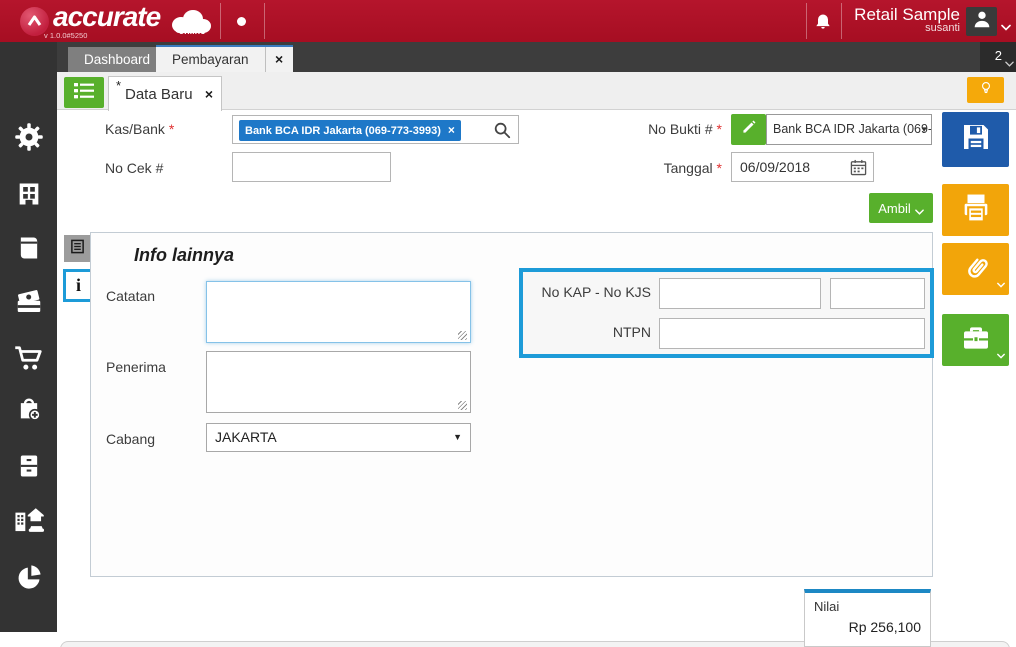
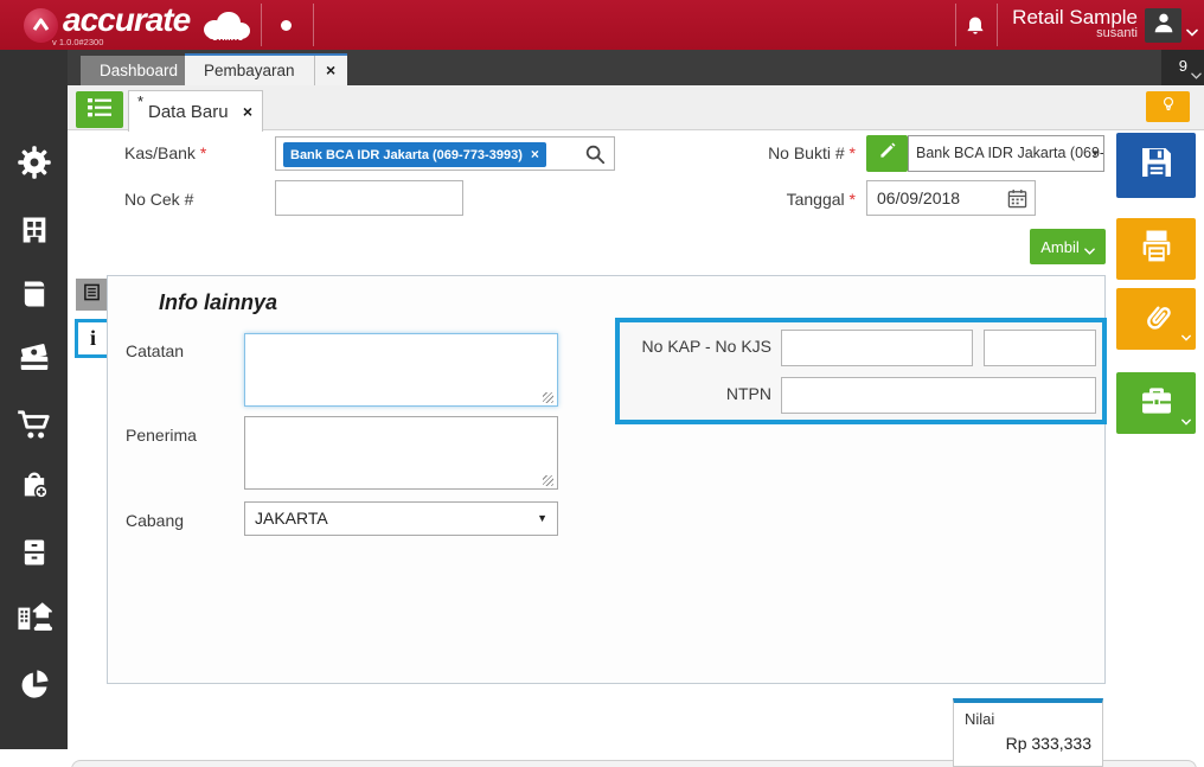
  accurate
  online
- v 1.0.0#5250
+ v 1.0.0#2300
  Retail Sample
  susanti
  Dashboard
  Pembayaran
  ×
- 2
+ 9
  *
  Data Baru
  ×
  Kas/Bank *
  Bank BCA IDR Jakarta (069-773-3993) ×
  No Bukti # *
  Bank BCA IDR Jakarta (069-
  ▼
  No Cek #
  Tanggal *
  06/09/2018
  Ambil
  i
  Info lainnya
  Catatan
  Penerima
  Cabang
  JAKARTA
  ▼
  No KAP - No KJS
  NTPN
  Nilai
- Rp 256,100
+ Rp 333,333
